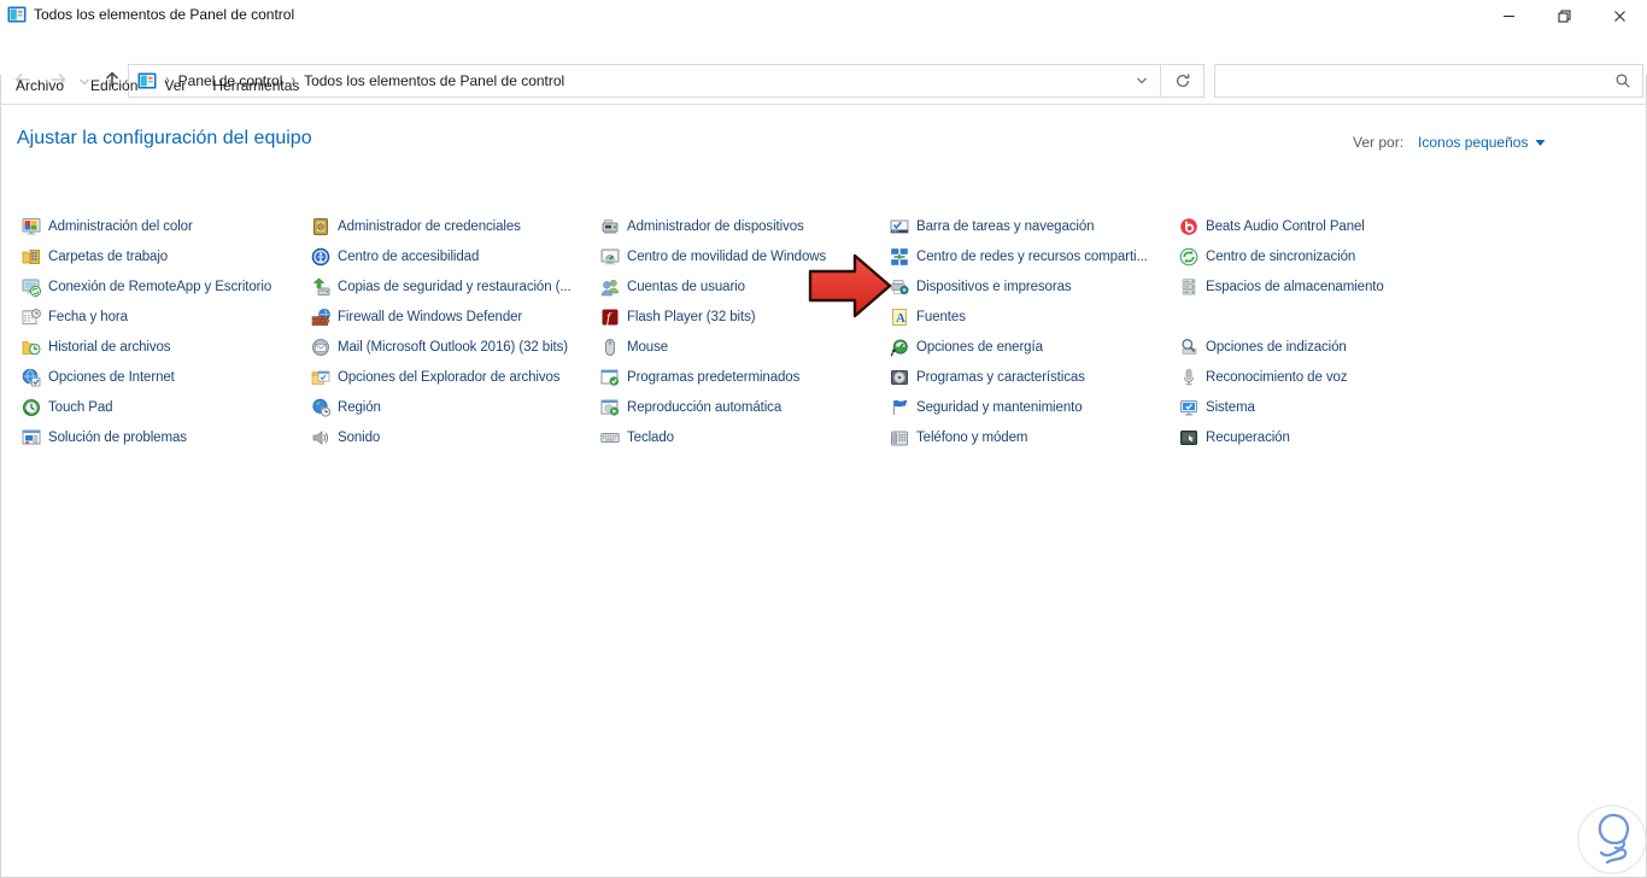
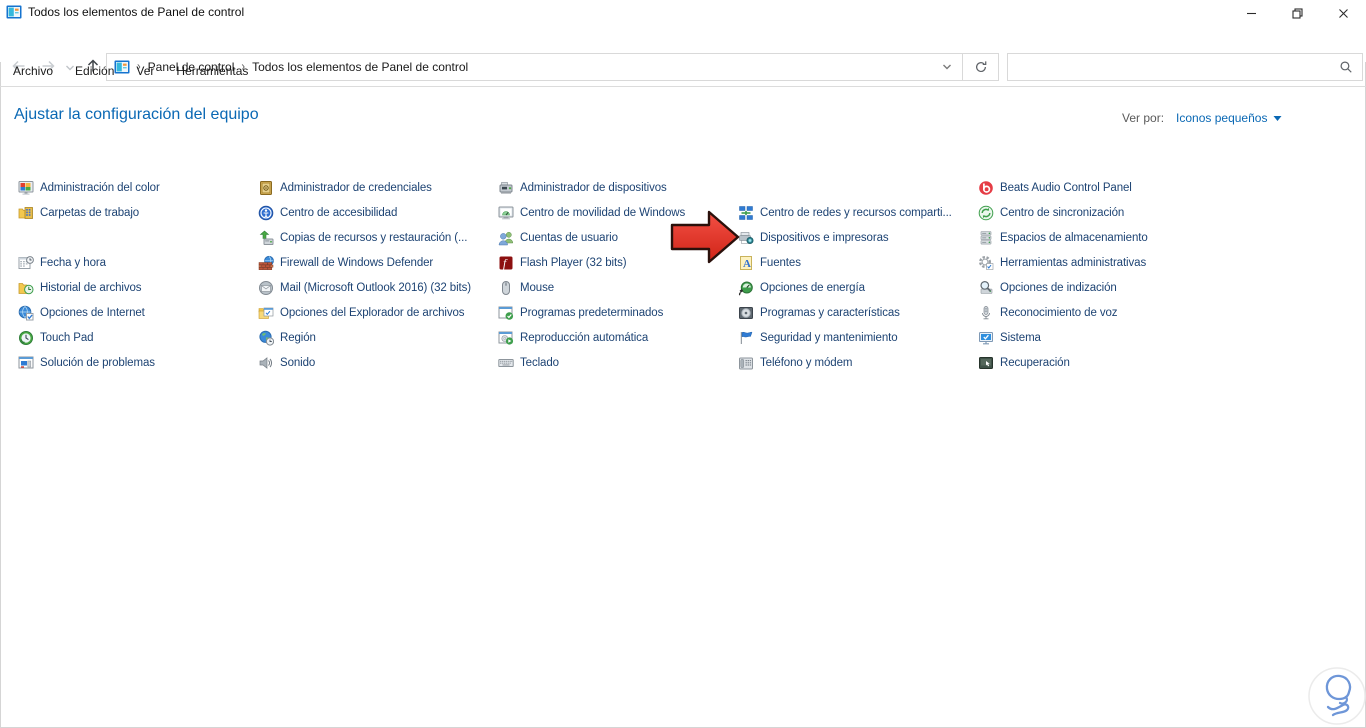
  Todos los elementos de Panel de control
  ›
  Panel de control
  ›
  Todos los elementos de Panel de control
  Archivo
  Edición
  Ver
  Herramientas
  Ajustar la configuración del equipo
  Ver por:
  Iconos pequeños
  Administración del color
  Carpetas de trabajo
- Conexión de RemoteApp y Escritorio
  Fecha y hora
  Historial de archivos
  Opciones de Internet
  Touch Pad
  Solución de problemas
  Administrador de credenciales
  Centro de accesibilidad
- Copias de seguridad y restauración (...
+ Copias de recursos y restauración (...
  Firewall de Windows Defender
  Mail (Microsoft Outlook 2016) (32 bits)
  Opciones del Explorador de archivos
  Región
  Sonido
  Administrador de dispositivos
  Centro de movilidad de Windows
  Cuentas de usuario
  Flash Player (32 bits)
  Mouse
  Programas predeterminados
  Reproducción automática
  Teclado
- Barra de tareas y navegación
  Centro de redes y recursos comparti...
  Dispositivos e impresoras
  Fuentes
  Opciones de energía
  Programas y características
  Seguridad y mantenimiento
  Teléfono y módem
  Beats Audio Control Panel
  Centro de sincronización
  Espacios de almacenamiento
+ Herramientas administrativas
  Opciones de indización
  Reconocimiento de voz
  Sistema
  Recuperación
